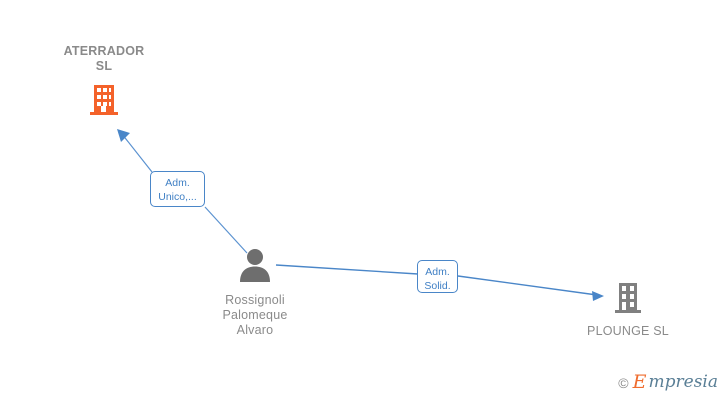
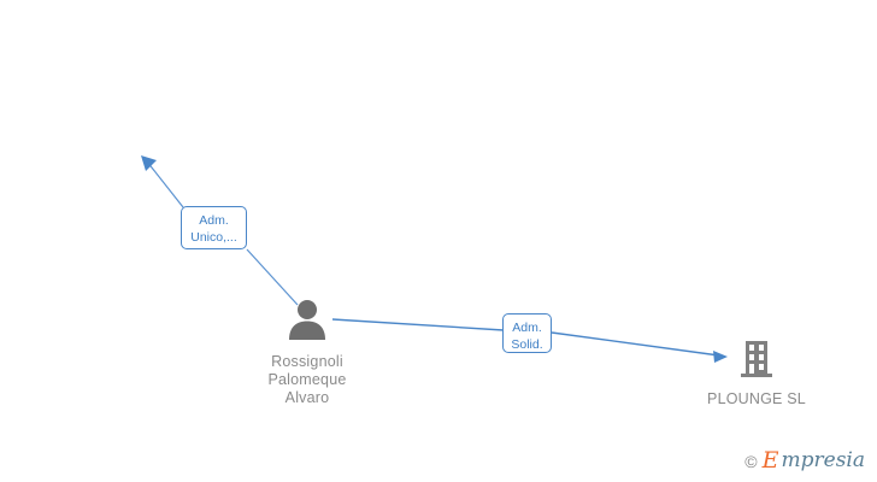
- ATERRADOR
- SL
  Rossignoli
  Palomeque
  Alvaro
  PLOUNGE SL
  Adm.
  Unico,...
  Adm.
  Solid.
  ©
  E
  mpresia
